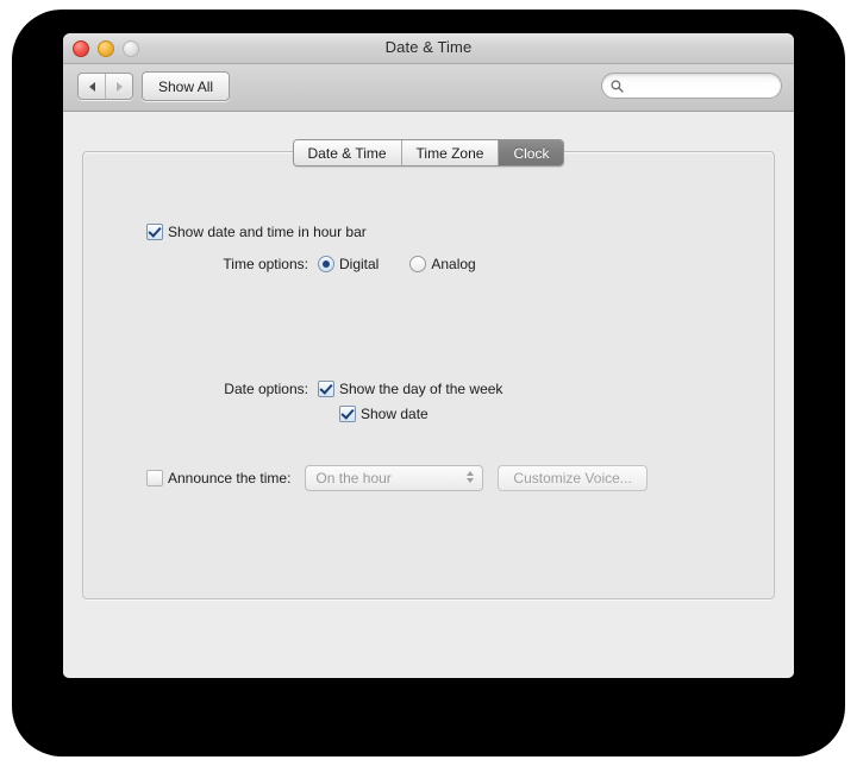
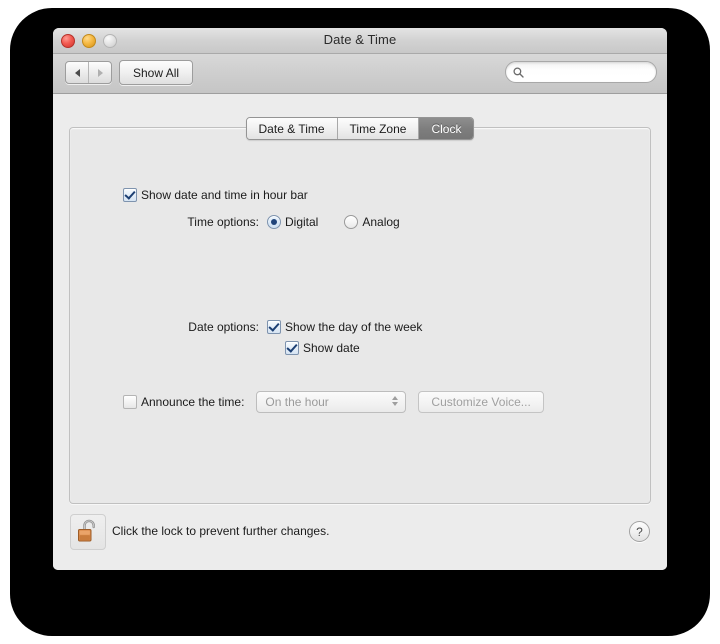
  Date & Time
  Show All
  Date & Time
  Time Zone
  Clock
  Show date and time in hour bar
  Time options:
  Digital
  Analog
  Date options:
  Show the day of the week
  Show date
  Announce the time:
  On the hour
  Customize Voice...
+ Click the lock to prevent further changes.
+ ?
